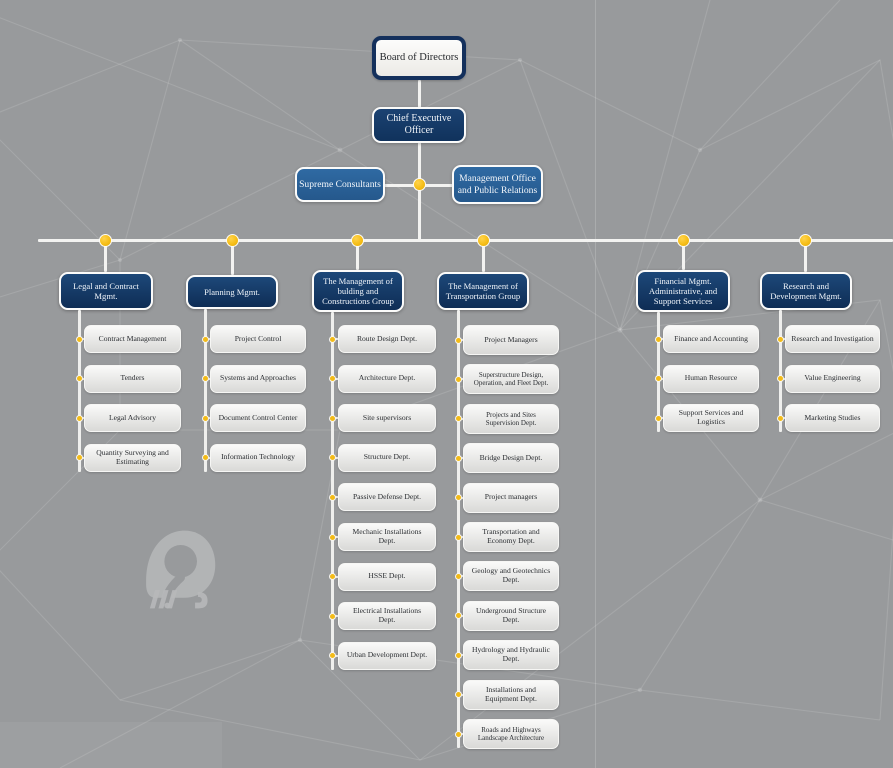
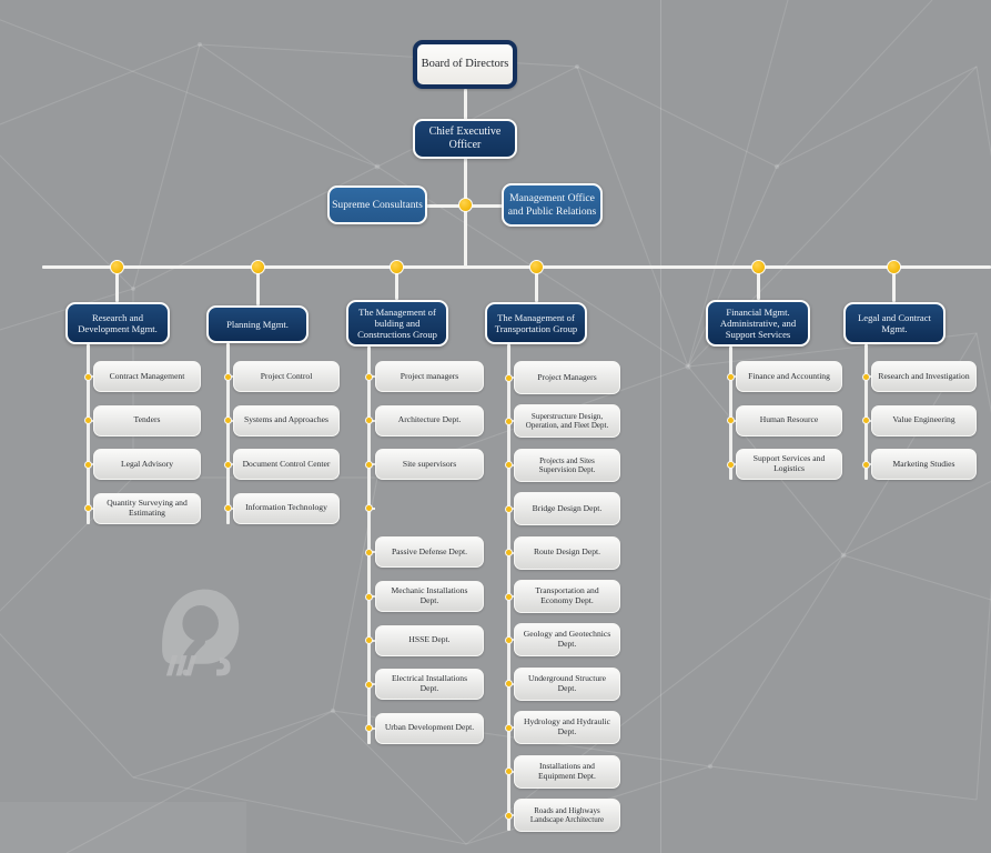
  Board of Directors
  Chief Executive Officer
  Supreme Consultants
  Management Office and Public Relations
- Legal and Contract Mgmt.
+ Research and Development Mgmt.
  Contract Management
  Tenders
  Legal Advisory
  Quantity Surveying and Estimating
  Planning Mgmt.
  Project Control
  Systems and Approaches
  Document Control Center
  Information Technology
  The Management of bulding and Constructions Group
- Route Design Dept.
+ Project managers
  Architecture Dept.
  Site supervisors
- Structure Dept.
  Passive Defense Dept.
  Mechanic Installations Dept.
  HSSE Dept.
  Electrical Installations Dept.
  Urban Development Dept.
  The Management of Transportation Group
  Project Managers
  Superstructure Design, Operation, and Fleet Dept.
  Projects and Sites Supervision Dept.
  Bridge Design Dept.
- Project managers
+ Route Design Dept.
  Transportation and Economy Dept.
  Geology and Geotechnics Dept.
  Underground Structure Dept.
  Hydrology and Hydraulic Dept.
  Installations and Equipment Dept.
  Roads and Highways Landscape Architecture
  Financial Mgmt. Administrative, and Support Services
  Finance and Accounting
  Human Resource
  Support Services and Logistics
- Research and Development Mgmt.
+ Legal and Contract Mgmt.
  Research and Investigation
  Value Engineering
  Marketing Studies
